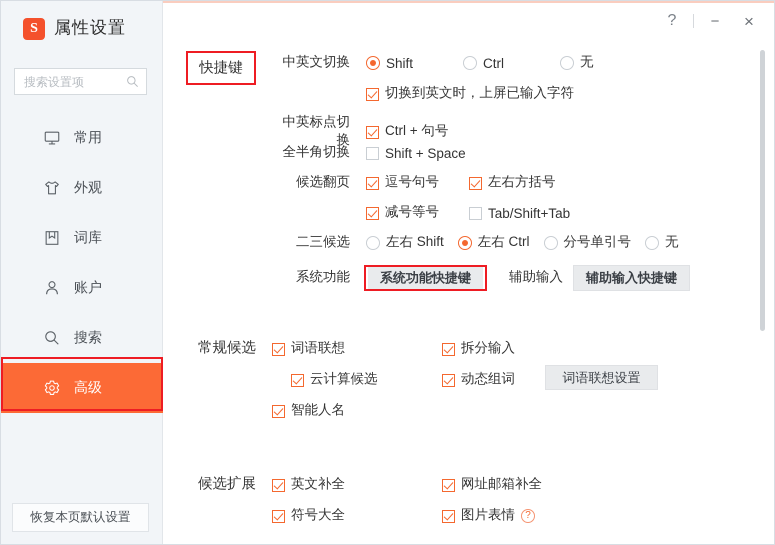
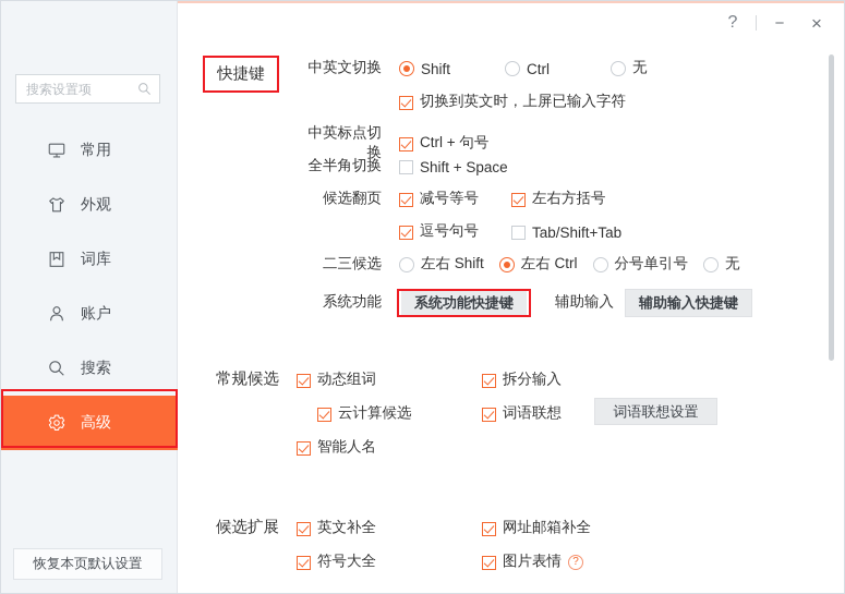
  ?
  −
  ×
- S
- 属性设置
  搜索设置项
  常用
  外观
  词库
  账户
  搜索
  高级
  恢复本页默认设置
  快捷键
  中英文切换
  Shift
  Ctrl
  无
  切换到英文时，上屏已输入字符
  中英标点切换
  Ctrl + 句号
  全半角切换
  Shift + Space
  候选翻页
- 逗号句号
+ 减号等号
  左右方括号
- 减号等号
+ 逗号句号
  Tab/Shift+Tab
  二三候选
  左右 Shift
  左右 Ctrl
  分号单引号
  无
  系统功能
  系统功能快捷键
  辅助输入
  辅助输入快捷键
  常规候选
- 词语联想
+ 动态组词
  云计算候选
  智能人名
  拆分输入
- 动态组词
+ 词语联想
  词语联想设置
  候选扩展
  英文补全
  符号大全
  网址邮箱补全
  图片表情
  ?
